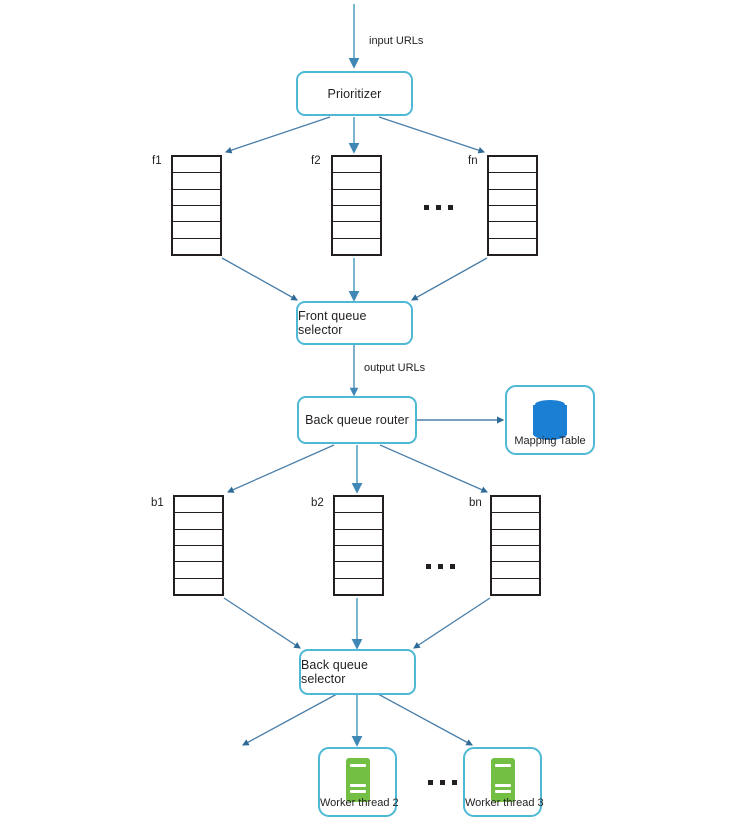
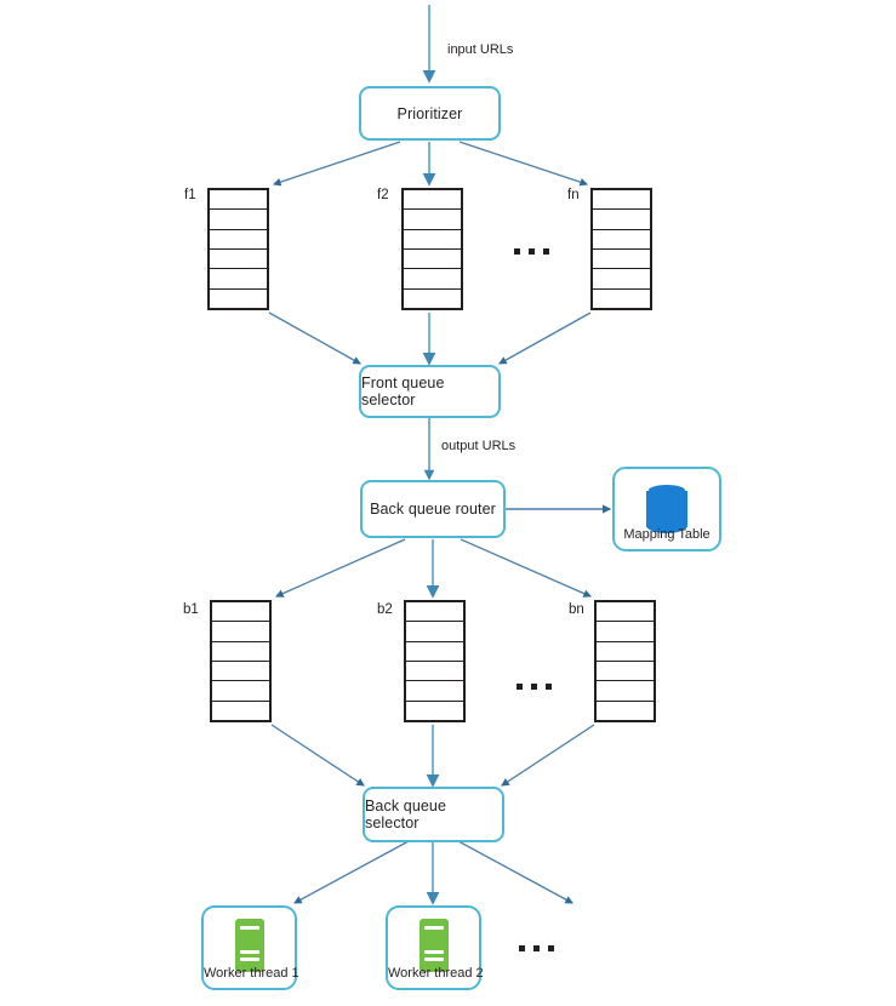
  input URLs
  output URLs
  Prioritizer
  f1
  f2
  fn
  Front queue selector
  Back queue router
  Mapping Table
  b1
  b2
  bn
  Back queue selector
+ Worker thread 1
  Worker thread 2
- Worker thread 3
